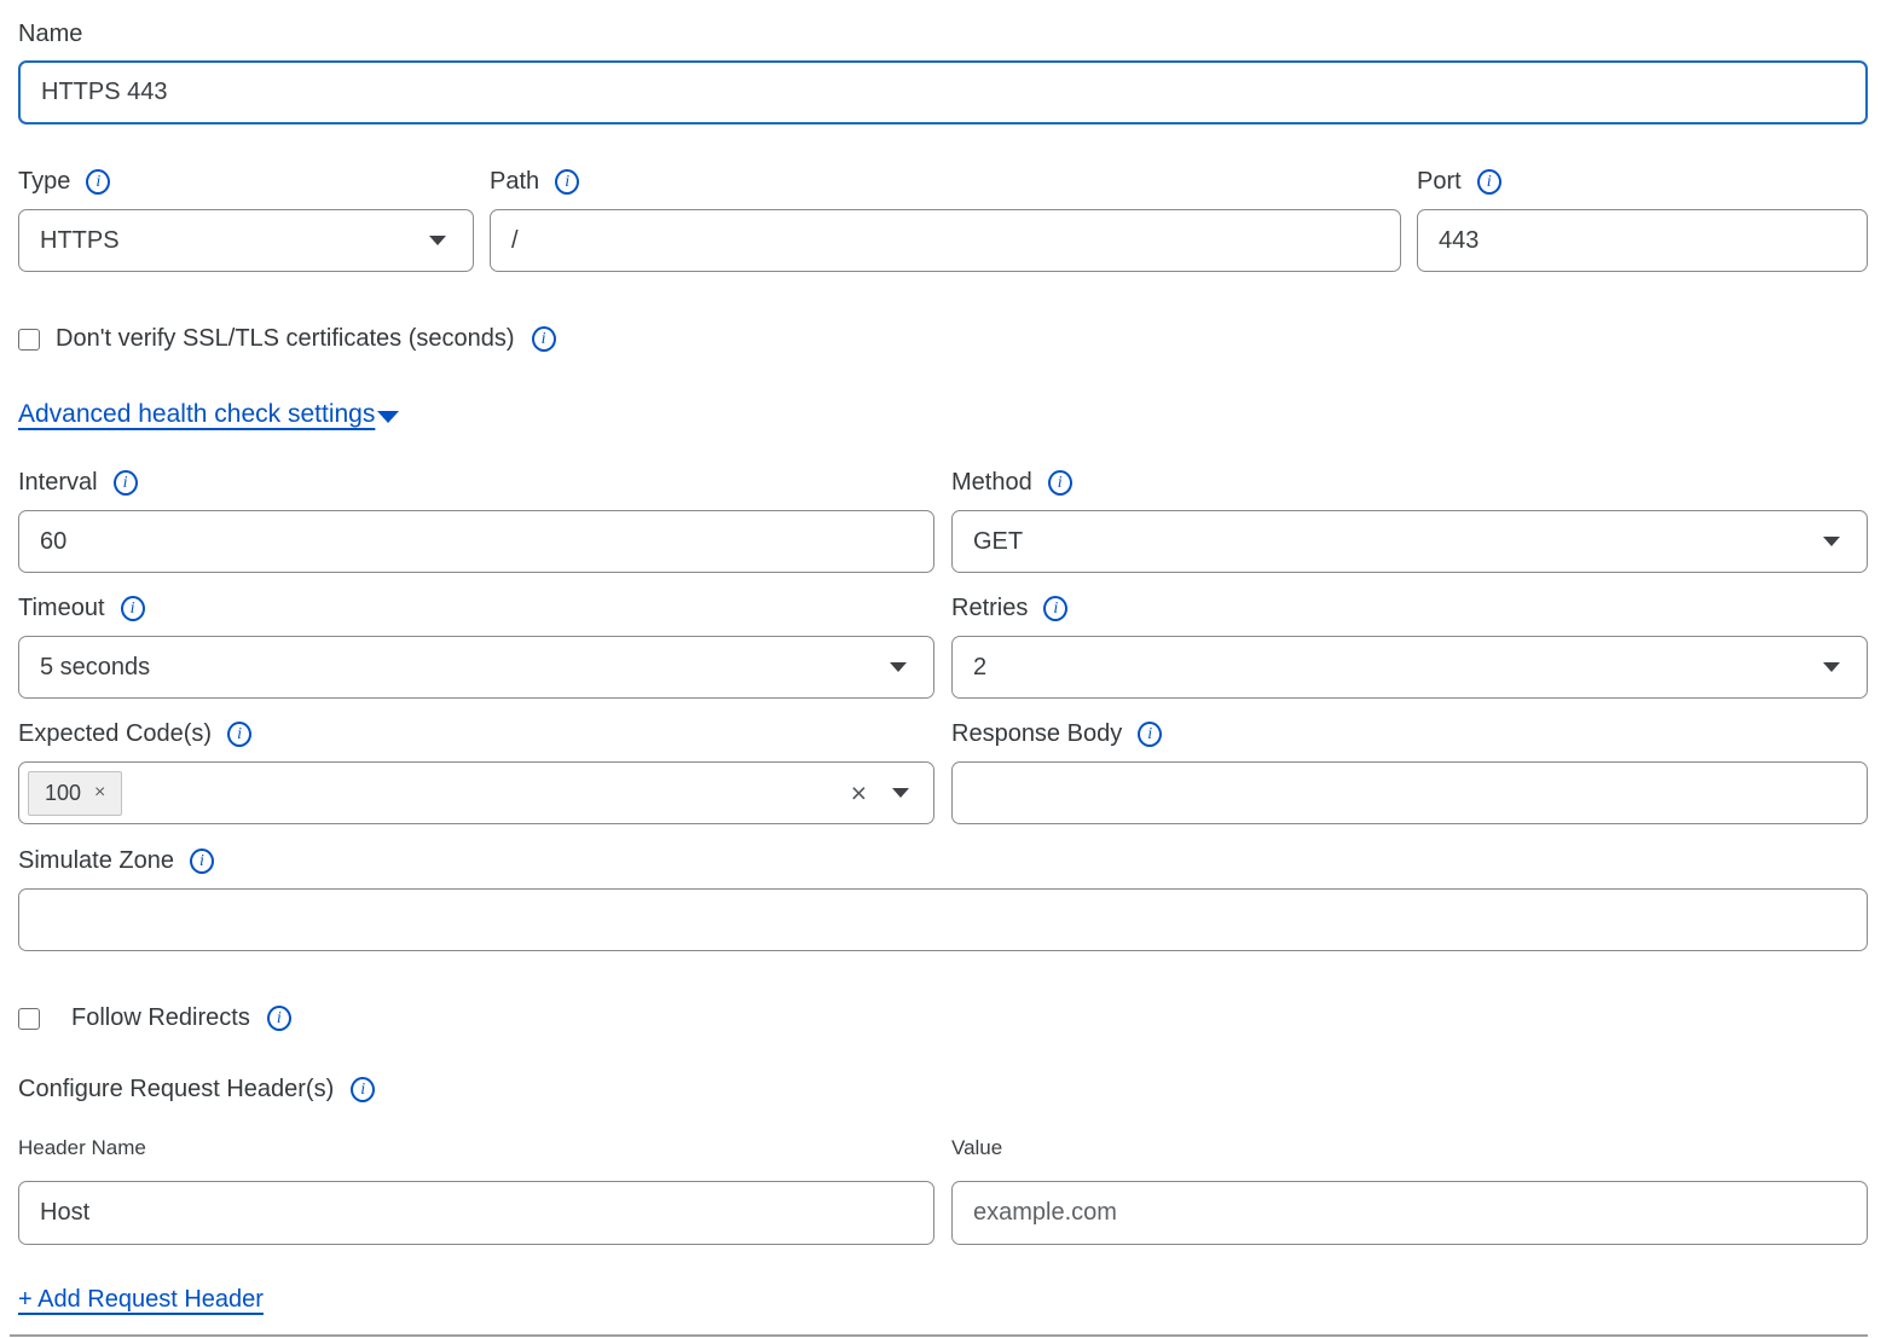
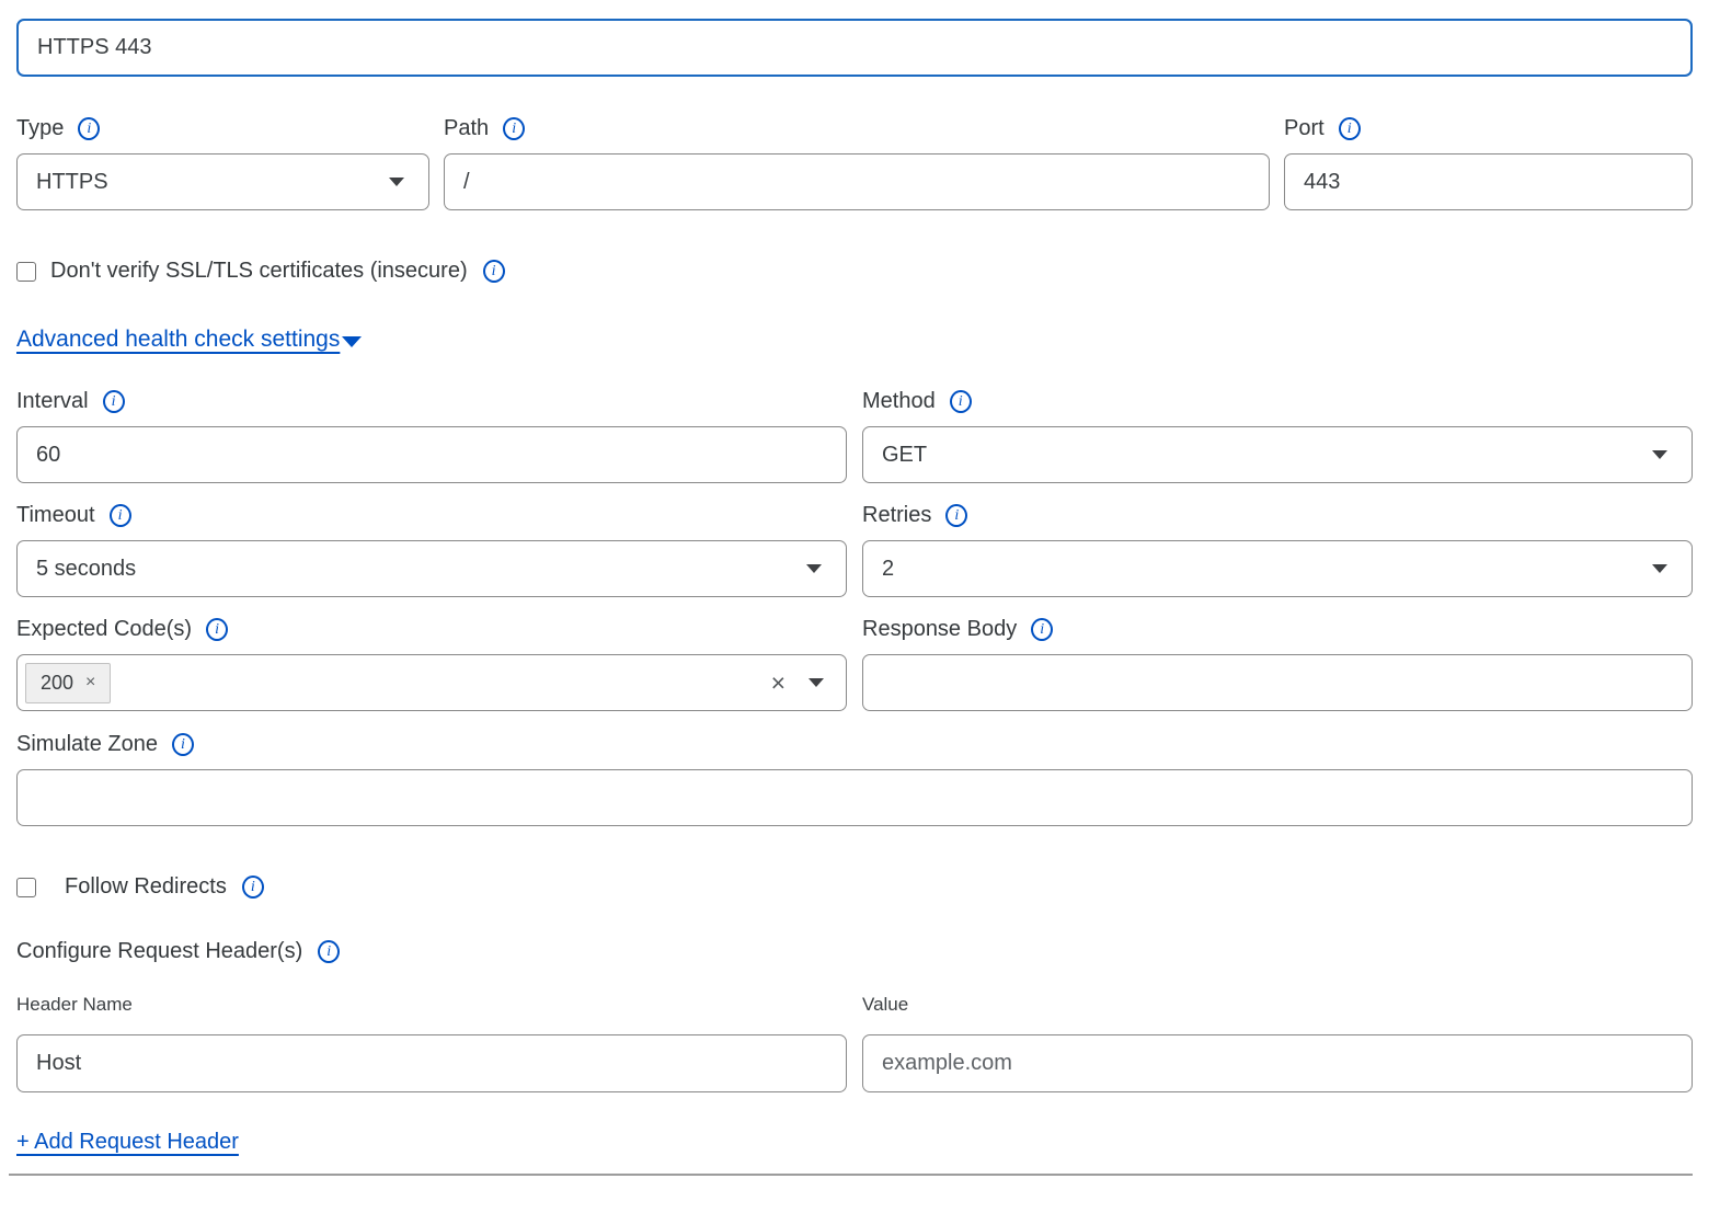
- Name
  HTTPS 443
  Type
  i
  HTTPS
  Path
  i
  /
  Port
  i
  443
- Don't verify SSL/TLS certificates (seconds)
+ Don't verify SSL/TLS certificates (insecure)
  i
  Advanced health check settings
  Interval
  i
  60
  Method
  i
  GET
  Timeout
  i
  5 seconds
  Retries
  i
  2
  Expected Code(s)
  i
- 100
+ 200
  ×
  ×
  Response Body
  i
  Simulate Zone
  i
  Follow Redirects
  i
  Configure Request Header(s)
  i
  Header Name
  Host
  Value
  example.com
  + Add Request Header
